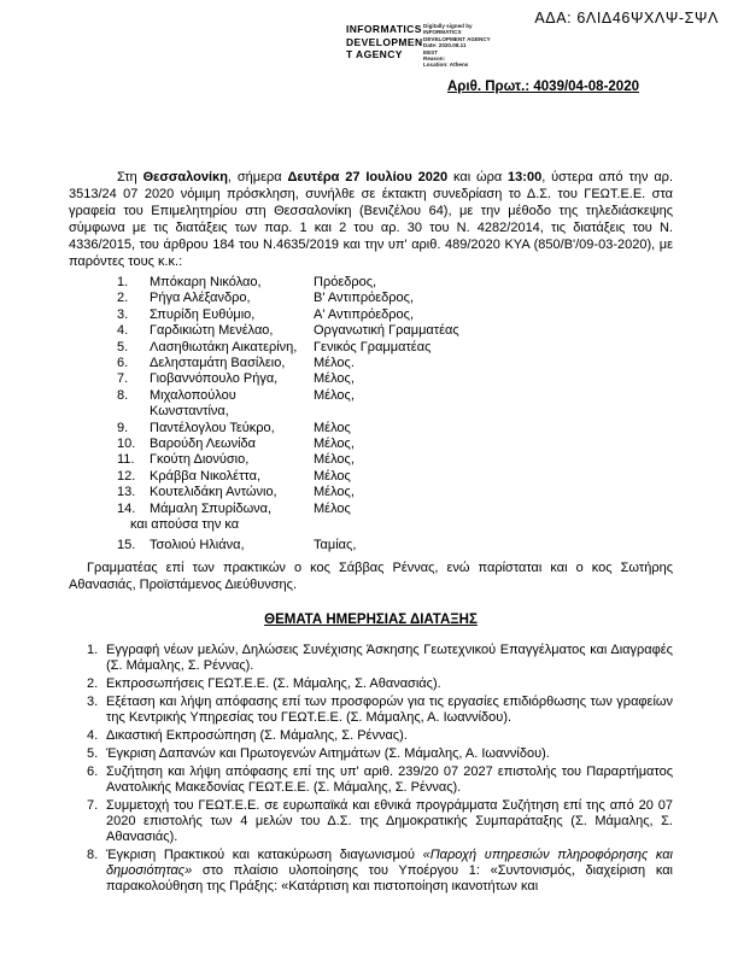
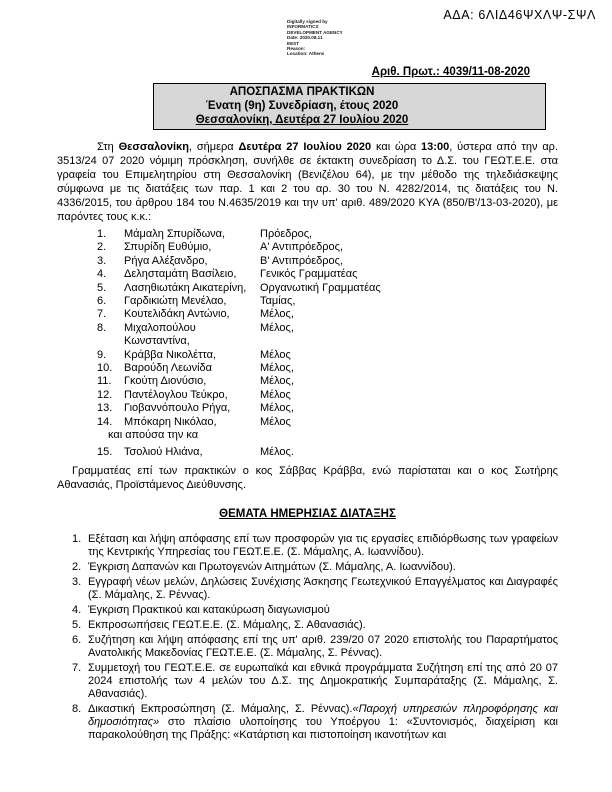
  ΑΔΑ: 6ΛΙΔ46ΨΧΛΨ-ΣΨΛ
- INFORMATICS
- DEVELOPMEN
- T AGENCY
- Αριθ. Πρωτ.: 4039/04-08-2020
+ Αριθ. Πρωτ.: 4039/11-08-2020
+ ΑΠΟΣΠΑΣΜΑ ΠΡΑΚΤΙΚΩΝ
+ Ένατη (9η) Συνεδρίαση, έτους 2020
+ Θεσσαλονίκη, Δευτέρα 27 Ιουλίου 2020
- Στη Θεσσαλονίκη, σήμερα Δευτέρα 27 Ιουλίου 2020 και ώρα 13:00, ύστερα από την αρ. 3513/24 07 2020 νόμιμη πρόσκληση, συνήλθε σε έκτακτη συνεδρίαση το Δ.Σ. του ΓΕΩΤ.Ε.Ε. στα γραφεία του Επιμελητηρίου στη Θεσσαλονίκη (Βενιζέλου 64), με την μέθοδο της τηλεδιάσκεψης σύμφωνα με τις διατάξεις των παρ. 1 και 2 του αρ. 30 του Ν. 4282/2014, τις διατάξεις του Ν. 4336/2015, του άρθρου 184 του Ν.4635/2019 και την υπ' αριθ. 489/2020 ΚΥΑ (850/Β'/09-03-2020), με παρόντες τους κ.κ.:
+ Στη Θεσσαλονίκη, σήμερα Δευτέρα 27 Ιουλίου 2020 και ώρα 13:00, ύστερα από την αρ. 3513/24 07 2020 νόμιμη πρόσκληση, συνήλθε σε έκτακτη συνεδρίαση το Δ.Σ. του ΓΕΩΤ.Ε.Ε. στα γραφεία του Επιμελητηρίου στη Θεσσαλονίκη (Βενιζέλου 64), με την μέθοδο της τηλεδιάσκεψης σύμφωνα με τις διατάξεις των παρ. 1 και 2 του αρ. 30 του Ν. 4282/2014, τις διατάξεις του Ν. 4336/2015, του άρθρου 184 του Ν.4635/2019 και την υπ' αριθ. 489/2020 ΚΥΑ (850/Β'/13-03-2020), με παρόντες τους κ.κ.:
  1.
- Μπόκαρη Νικόλαο,
+ Μάμαλη Σπυρίδωνα,
  Πρόεδρος,
  2.
- Ρήγα Αλέξανδρο,
+ Σπυρίδη Ευθύμιο,
- Β' Αντιπρόεδρος,
+ Α' Αντιπρόεδρος,
  3.
- Σπυρίδη Ευθύμιο,
+ Ρήγα Αλέξανδρο,
- Α' Αντιπρόεδρος,
+ Β' Αντιπρόεδρος,
  4.
- Γαρδικιώτη Μενέλαο,
+ Δελησταμάτη Βασίλειο,
- Οργανωτική Γραμματέας
+ Γενικός Γραμματέας
  5.
  Λασηθιωτάκη Αικατερίνη,
- Γενικός Γραμματέας
+ Οργανωτική Γραμματέας
  6.
- Δελησταμάτη Βασίλειο,
+ Γαρδικιώτη Μενέλαο,
- Μέλος.
+ Ταμίας,
  7.
- Γιοβαννόπουλο Ρήγα,
+ Κουτελιδάκη Αντώνιο,
  Μέλος,
  8.
  Μιχαλοπούλου Κωνσταντίνα,
  Μέλος,
  9.
- Παντέλογλου Τεύκρο,
+ Κράββα Νικολέττα,
  Μέλος
  10.
  Βαρούδη Λεωνίδα
  Μέλος,
  11.
  Γκούτη Διονύσιο,
  Μέλος,
  12.
- Κράββα Νικολέττα,
+ Παντέλογλου Τεύκρο,
  Μέλος
  13.
- Κουτελιδάκη Αντώνιο,
+ Γιοβαννόπουλο Ρήγα,
  Μέλος,
  14.
- Μάμαλη Σπυρίδωνα,
+ Μπόκαρη Νικόλαο,
  Μέλος
  και απούσα την κα
  15.
  Τσολιού Ηλιάνα,
- Ταμίας,
+ Μέλος.
- Γραμματέας επί των πρακτικών ο κος Σάββας Ρέννας, ενώ παρίσταται και ο κος Σωτήρης Αθανασιάς, Προϊστάμενος Διεύθυνσης.
+ Γραμματέας επί των πρακτικών ο κος Σάββας Κράββα, ενώ παρίσταται και ο κος Σωτήρης Αθανασιάς, Προϊστάμενος Διεύθυνσης.
  ΘΕΜΑΤΑ ΗΜΕΡΗΣΙΑΣ ΔΙΑΤΑΞΗΣ
  1.
- Εγγραφή νέων μελών, Δηλώσεις Συνέχισης Άσκησης Γεωτεχνικού Επαγγέλματος και Διαγραφές (Σ. Μάμαλης, Σ. Ρέννας).
+ Εξέταση και λήψη απόφασης επί των προσφορών για τις εργασίες επιδιόρθωσης των γραφείων της Κεντρικής Υπηρεσίας του ΓΕΩΤ.Ε.Ε. (Σ. Μάμαλης, Α. Ιωαννίδου).
  2.
- Εκπροσωπήσεις ΓΕΩΤ.Ε.Ε. (Σ. Μάμαλης, Σ. Αθανασιάς).
+ Έγκριση Δαπανών και Πρωτογενών Αιτημάτων (Σ. Μάμαλης, Α. Ιωαννίδου).
  3.
- Εξέταση και λήψη απόφασης επί των προσφορών για τις εργασίες επιδιόρθωσης των γραφείων της Κεντρικής Υπηρεσίας του ΓΕΩΤ.Ε.Ε. (Σ. Μάμαλης, Α. Ιωαννίδου).
+ Εγγραφή νέων μελών, Δηλώσεις Συνέχισης Άσκησης Γεωτεχνικού Επαγγέλματος και Διαγραφές (Σ. Μάμαλης, Σ. Ρέννας).
  4.
- Δικαστική Εκπροσώπηση (Σ. Μάμαλης, Σ. Ρέννας).
+ Έγκριση Πρακτικού και κατακύρωση διαγωνισμού
  5.
- Έγκριση Δαπανών και Πρωτογενών Αιτημάτων (Σ. Μάμαλης, Α. Ιωαννίδου).
+ Εκπροσωπήσεις ΓΕΩΤ.Ε.Ε. (Σ. Μάμαλης, Σ. Αθανασιάς).
  6.
- Συζήτηση και λήψη απόφασης επί της υπ' αριθ. 239/20 07 2027 επιστολής του Παραρτήματος Ανατολικής Μακεδονίας ΓΕΩΤ.Ε.Ε. (Σ. Μάμαλης, Σ. Ρέννας).
+ Συζήτηση και λήψη απόφασης επί της υπ' αριθ. 239/20 07 2020 επιστολής του Παραρτήματος Ανατολικής Μακεδονίας ΓΕΩΤ.Ε.Ε. (Σ. Μάμαλης, Σ. Ρέννας).
  7.
- Συμμετοχή του ΓΕΩΤ.Ε.Ε. σε ευρωπαϊκά και εθνικά προγράμματα Συζήτηση επί της από 20 07 2020 επιστολής των 4 μελών του Δ.Σ. της Δημοκρατικής Συμπαράταξης (Σ. Μάμαλης, Σ. Αθανασιάς).
+ Συμμετοχή του ΓΕΩΤ.Ε.Ε. σε ευρωπαϊκά και εθνικά προγράμματα Συζήτηση επί της από 20 07 2024 επιστολής των 4 μελών του Δ.Σ. της Δημοκρατικής Συμπαράταξης (Σ. Μάμαλης, Σ. Αθανασιάς).
  8.
- Έγκριση Πρακτικού και κατακύρωση διαγωνισμού «Παροχή υπηρεσιών πληροφόρησης και δημοσιότητας» στο πλαίσιο υλοποίησης του Υποέργου 1: «Συντονισμός, διαχείριση και παρακολούθηση της Πράξης: «Κατάρτιση και πιστοποίηση ικανοτήτων και
+ Δικαστική Εκπροσώπηση (Σ. Μάμαλης, Σ. Ρέννας).«Παροχή υπηρεσιών πληροφόρησης και δημοσιότητας» στο πλαίσιο υλοποίησης του Υποέργου 1: «Συντονισμός, διαχείριση και παρακολούθηση της Πράξης: «Κατάρτιση και πιστοποίηση ικανοτήτων και
